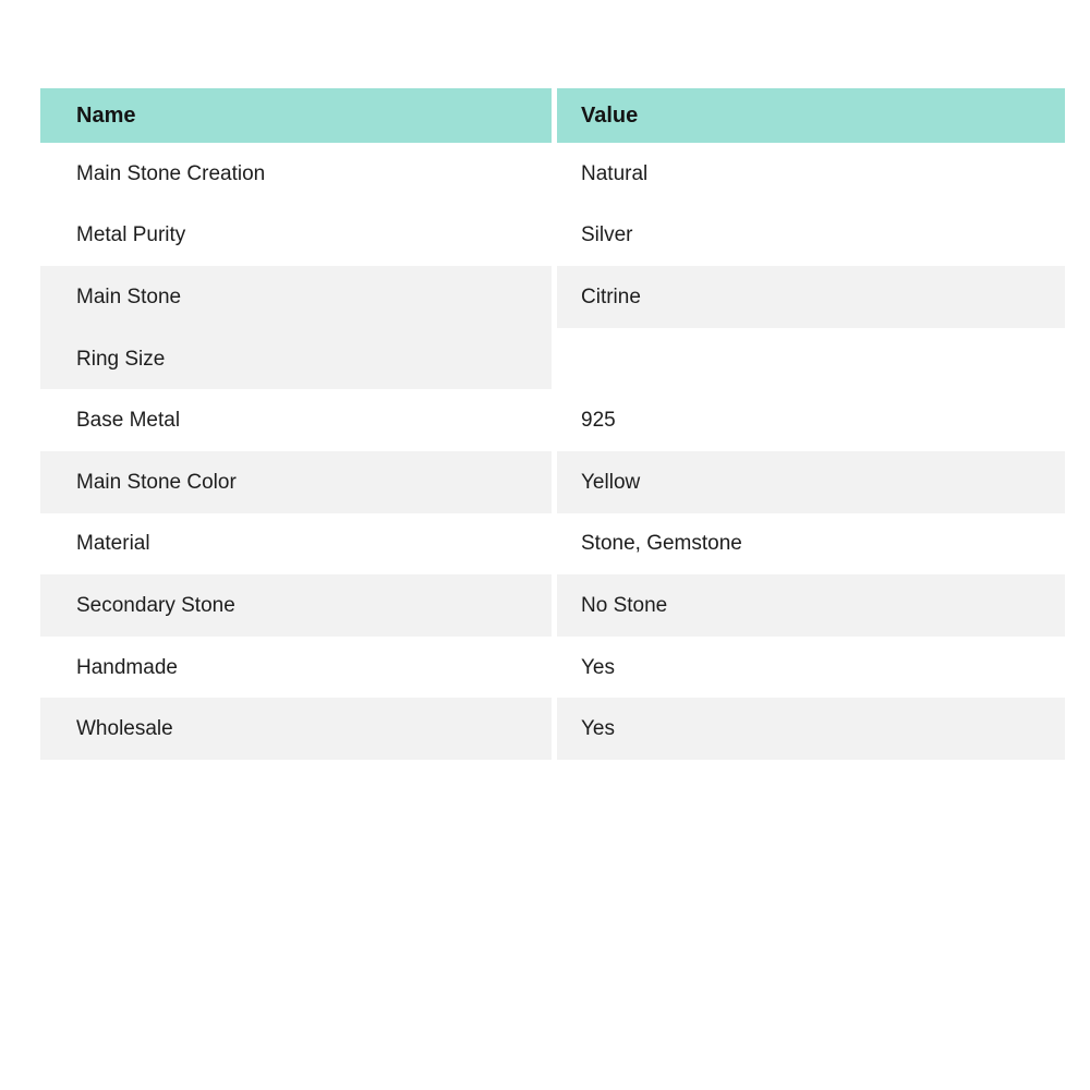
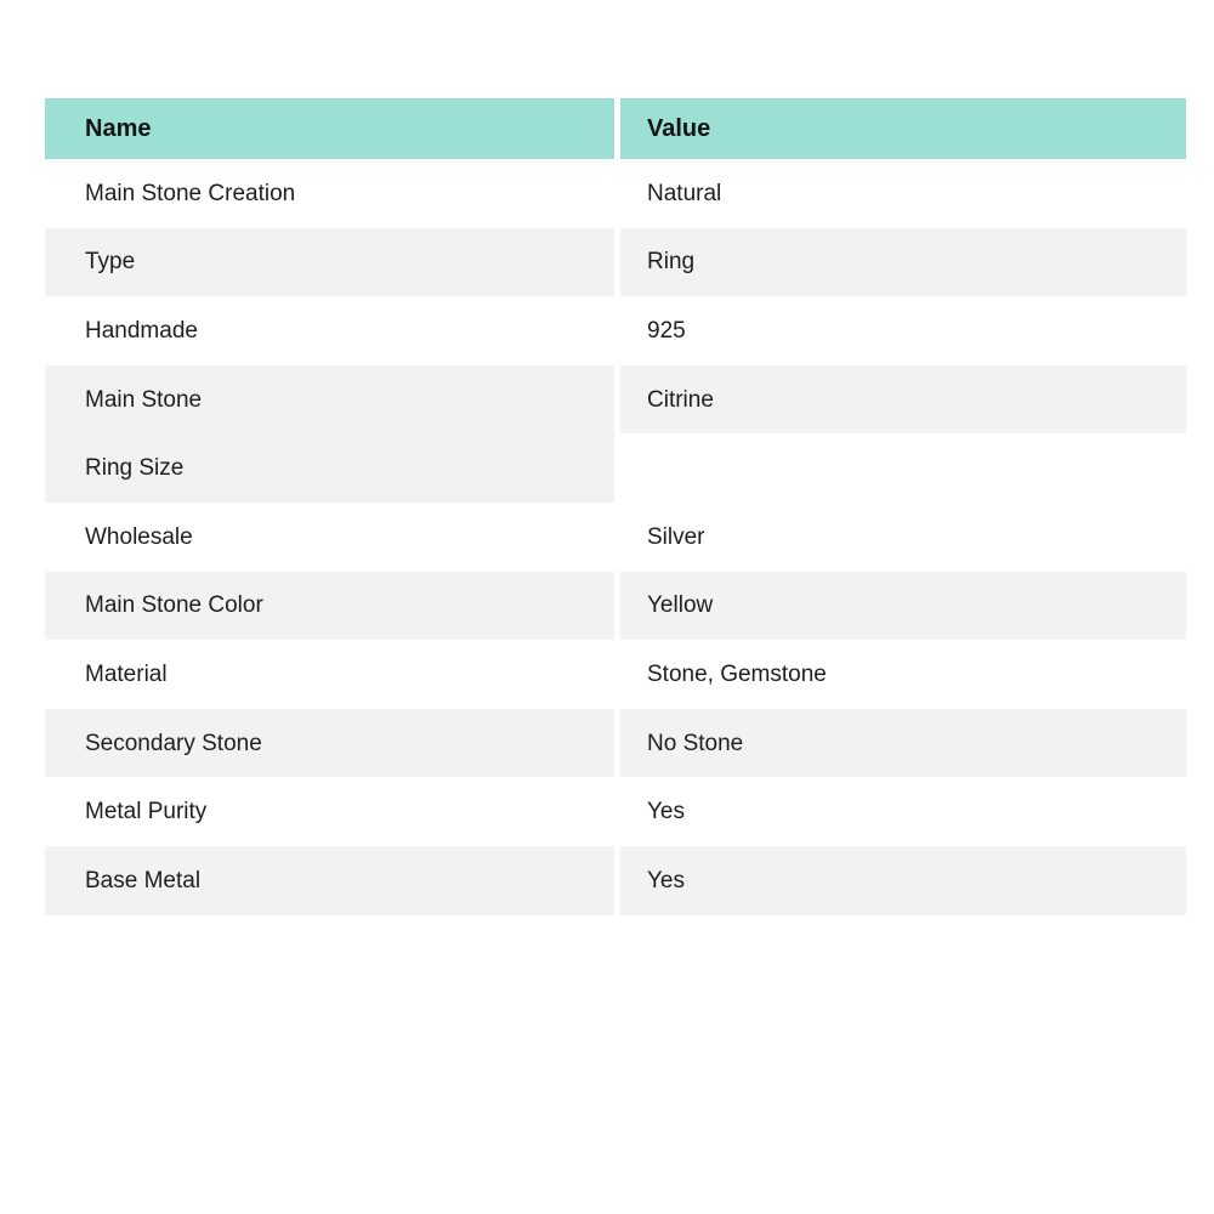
  Name
  Value
  Main Stone Creation
  Natural
+ Type
+ Ring
- Metal Purity
+ Handmade
- Silver
+ 925
  Main Stone
  Citrine
  Ring Size
- Base Metal
+ Wholesale
- 925
+ Silver
  Main Stone Color
  Yellow
  Material
  Stone, Gemstone
  Secondary Stone
  No Stone
- Handmade
+ Metal Purity
  Yes
- Wholesale
+ Base Metal
  Yes
